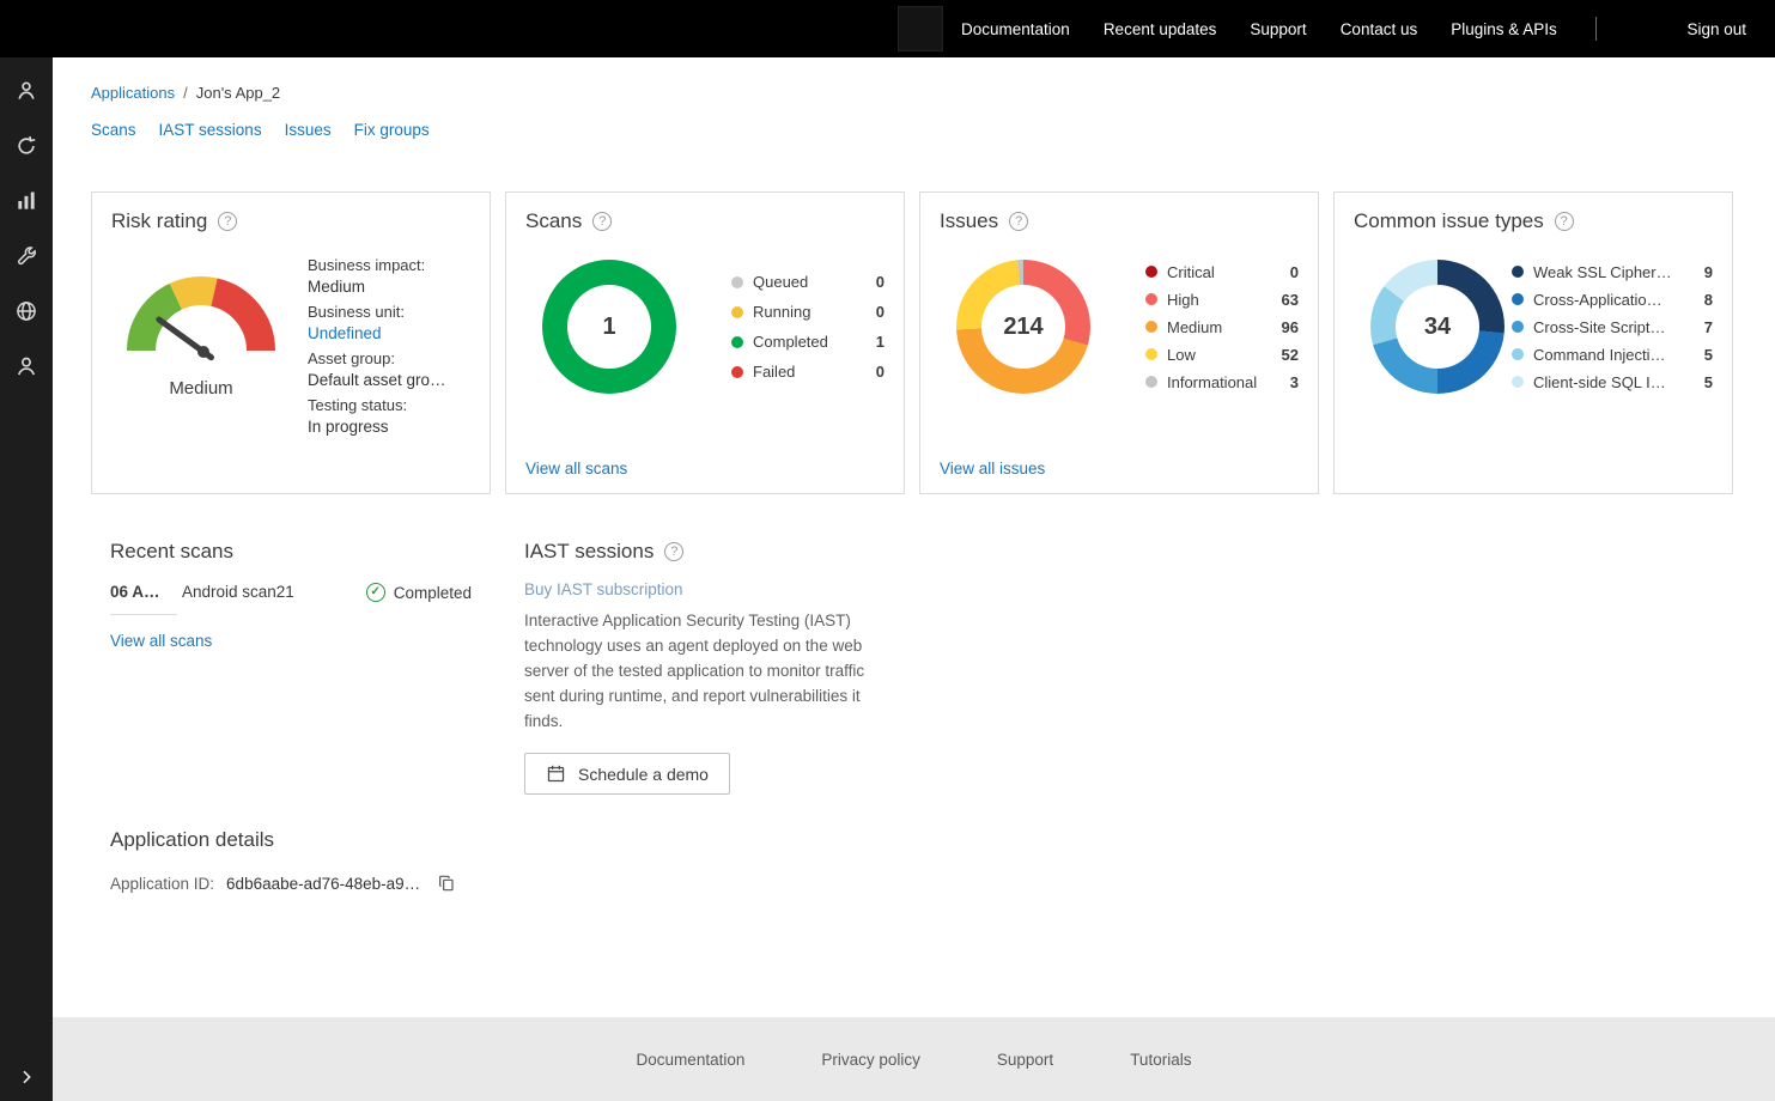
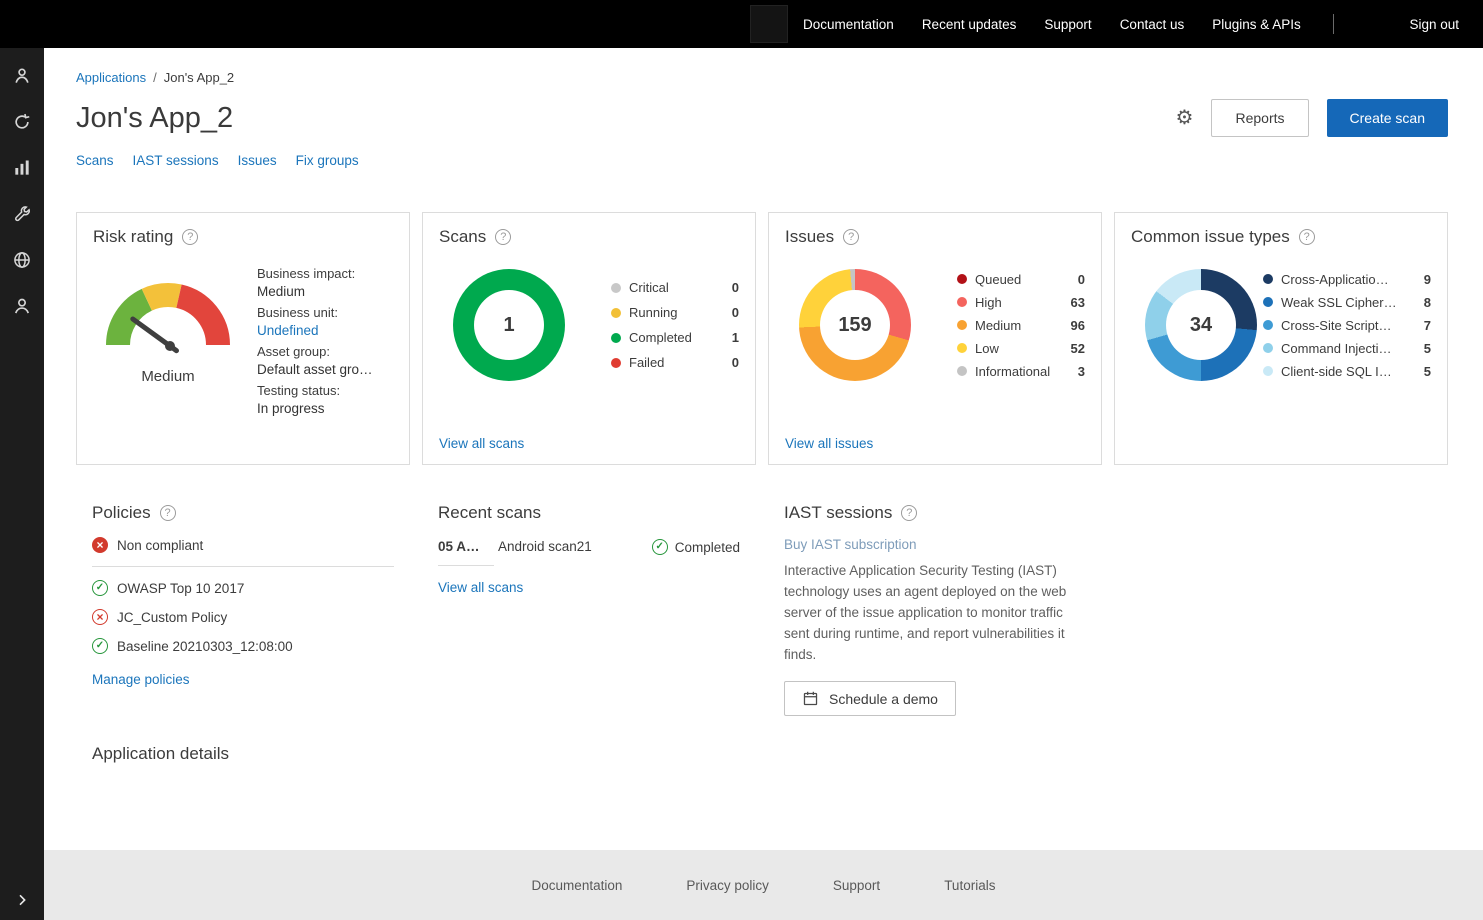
  Documentation
  Recent updates
  Support
  Contact us
  Plugins & APIs
  Sign out
  Applications / Jon's App_2
+ Jon's App_2
+ Reports
+ Create scan
  Scans
  IAST sessions
  Issues
  Fix groups
  Risk rating
  Medium
  Business impact:
  Medium
  Business unit:
  Undefined
  Asset group:
  Default asset gro…
  Testing status:
  In progress
  Scans
  1
- Queued
+ Critical
  0
  Running
  0
  Completed
  1
  Failed
  0
  View all scans
  Issues
- 214
+ 159
- Critical
+ Queued
  0
  High
  63
  Medium
  96
  Low
  52
  Informational
  3
  View all issues
  Common issue types
  34
- Weak SSL Cipher…
+ Cross-Applicatio…
  9
- Cross-Applicatio…
+ Weak SSL Cipher…
  8
  Cross-Site Script…
  7
  Command Injecti…
  5
  Client-side SQL I…
  5
+ Policies
+ Non compliant
+ OWASP Top 10 2017
+ JC_Custom Policy
+ Baseline 20210303_12:08:00
+ Manage policies
  Recent scans
- 06 A…
+ 05 A…
  Android scan21
  Completed
  View all scans
  IAST sessions
  Buy IAST subscription
- Interactive Application Security Testing (IAST) technology uses an agent deployed on the web server of the tested application to monitor traffic sent during runtime, and report vulnerabilities it finds.
+ Interactive Application Security Testing (IAST) technology uses an agent deployed on the web server of the issue application to monitor traffic sent during runtime, and report vulnerabilities it finds.
  Schedule a demo
  Application details
- Application ID:
- 6db6aabe-ad76-48eb-a9…
  Documentation
  Privacy policy
  Support
  Tutorials
